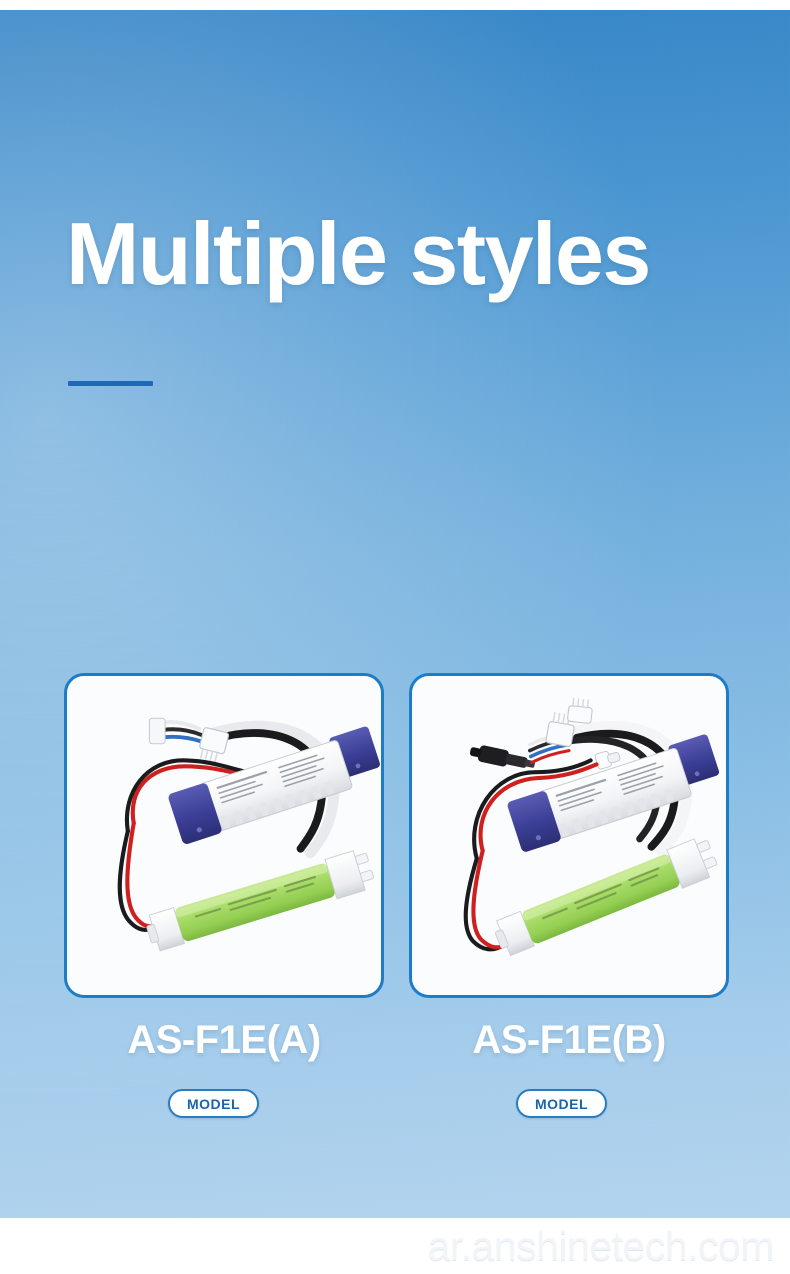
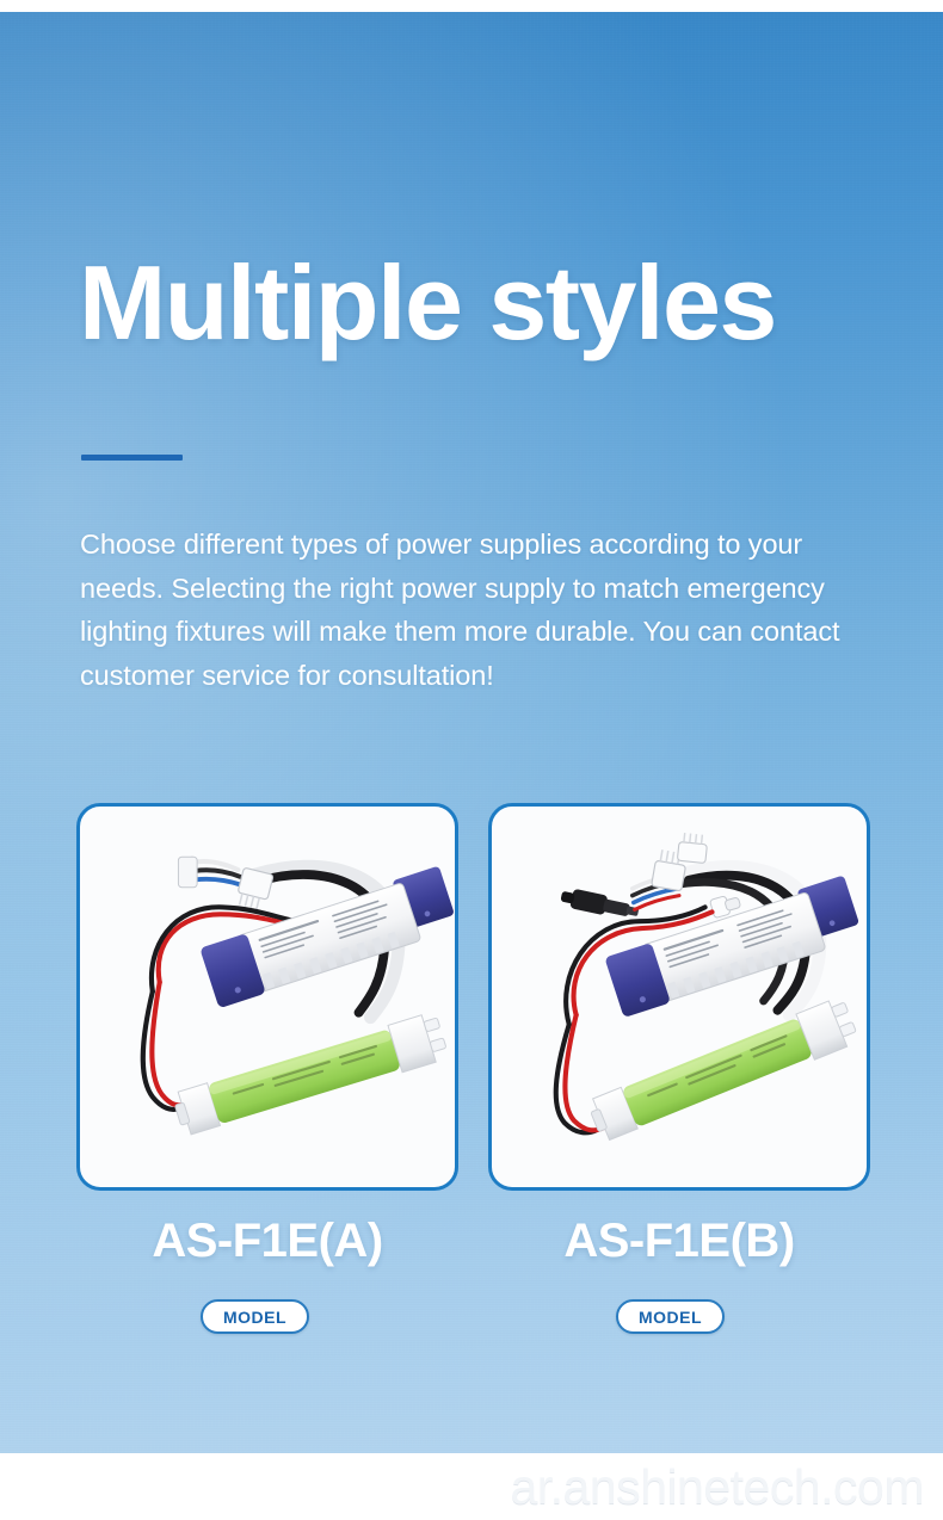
  Multiple styles
+ Choose different types of power supplies according to your needs. Selecting the right power supply to match emergency lighting fixtures will make them more durable. You can contact customer service for consultation!
  AS-F1E(A)
  MODEL
  AS-F1E(B)
  MODEL
  ar.anshinetech.com
